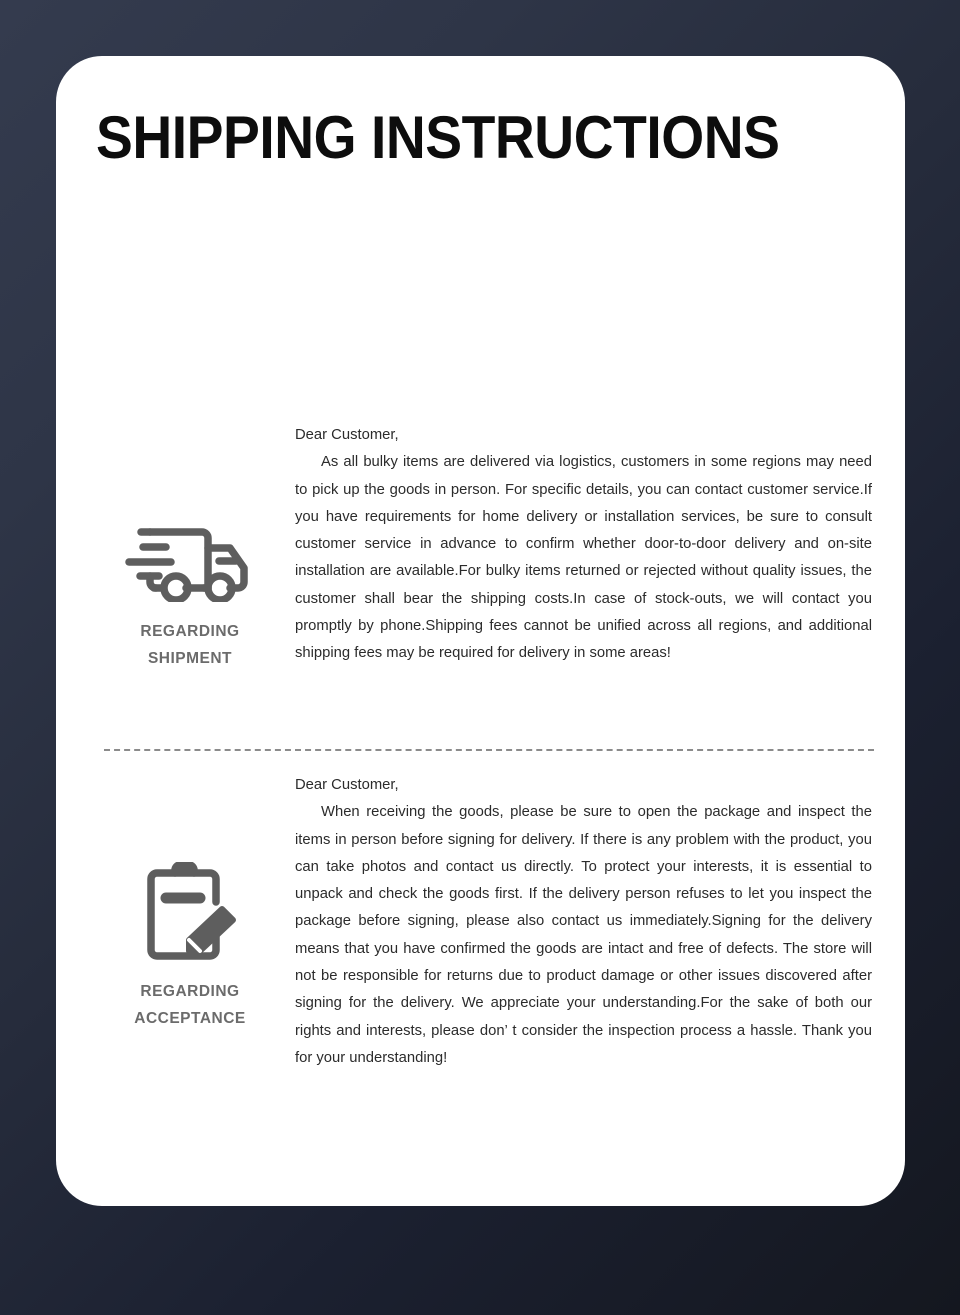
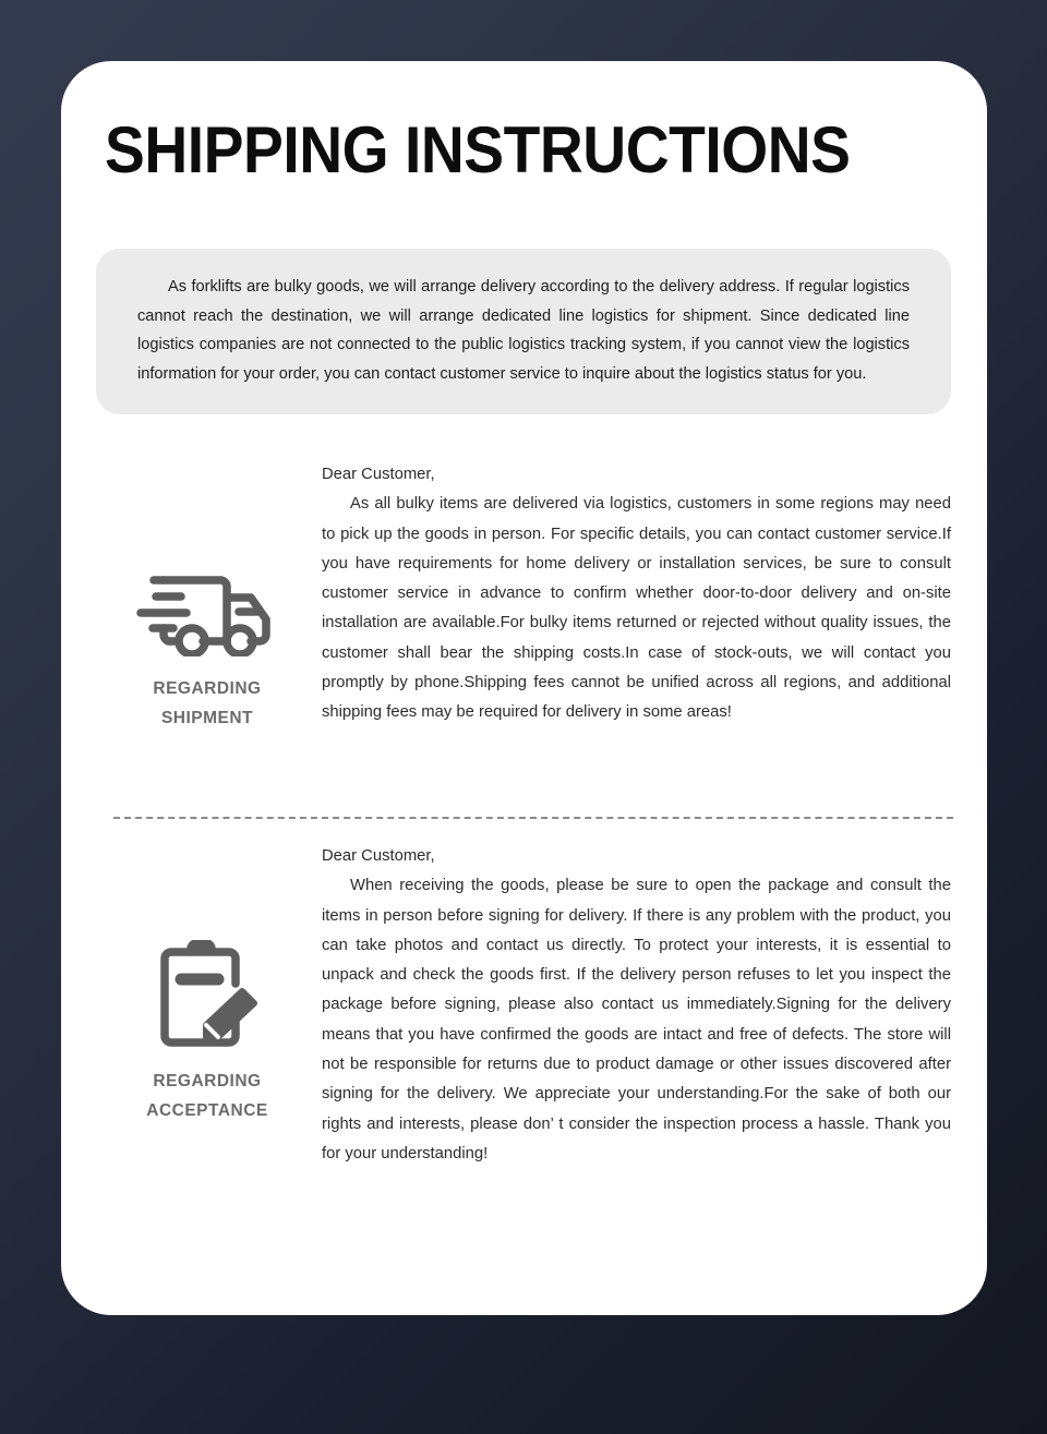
  SHIPPING INSTRUCTIONS
+ As forklifts are bulky goods, we will arrange delivery according to the delivery address. If regular logistics cannot reach the destination, we will arrange dedicated line logistics for shipment. Since dedicated line logistics companies are not connected to the public logistics tracking system, if you cannot view the logistics information for your order, you can contact customer service to inquire about the logistics status for you.
  REGARDING
  SHIPMENT
  Dear Customer,
  As all bulky items are delivered via logistics, customers in some regions may need to pick up the goods in person. For specific details, you can contact customer service.If you have requirements for home delivery or installation services, be sure to consult customer service in advance to confirm whether door-to-door delivery and on-site installation are available.For bulky items returned or rejected without quality issues, the customer shall bear the shipping costs.In case of stock-outs, we will contact you promptly by phone.Shipping fees cannot be unified across all regions, and additional shipping fees may be required for delivery in some areas!
  REGARDING
  ACCEPTANCE
  Dear Customer,
- When receiving the goods, please be sure to open the package and inspect the items in person before signing for delivery. If there is any problem with the product, you can take photos and contact us directly. To protect your interests, it is essential to unpack and check the goods first. If the delivery person refuses to let you inspect the package before signing, please also contact us immediately.Signing for the delivery means that you have confirmed the goods are intact and free of defects. The store will not be responsible for returns due to product damage or other issues discovered after signing for the delivery. We appreciate your understanding.For the sake of both our rights and interests, please don’ t consider the inspection process a hassle. Thank you for your understanding!
+ When receiving the goods, please be sure to open the package and consult the items in person before signing for delivery. If there is any problem with the product, you can take photos and contact us directly. To protect your interests, it is essential to unpack and check the goods first. If the delivery person refuses to let you inspect the package before signing, please also contact us immediately.Signing for the delivery means that you have confirmed the goods are intact and free of defects. The store will not be responsible for returns due to product damage or other issues discovered after signing for the delivery. We appreciate your understanding.For the sake of both our rights and interests, please don’ t consider the inspection process a hassle. Thank you for your understanding!
